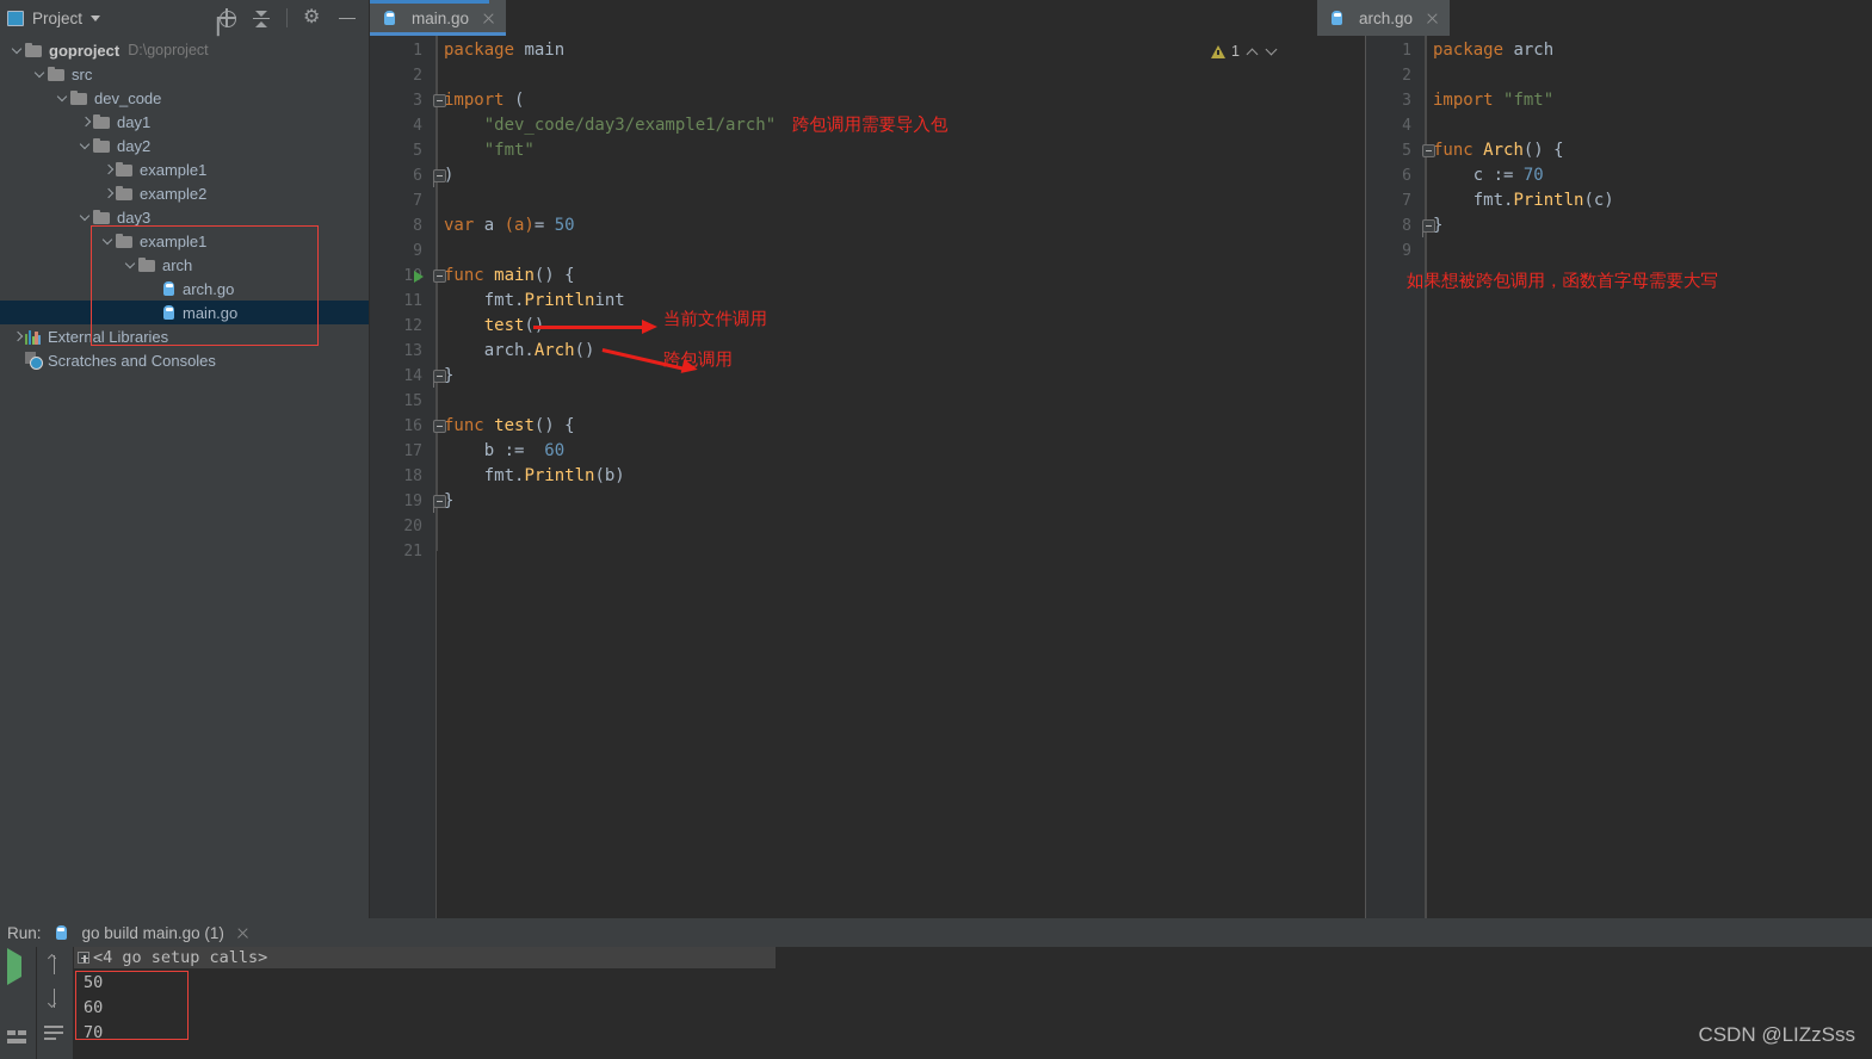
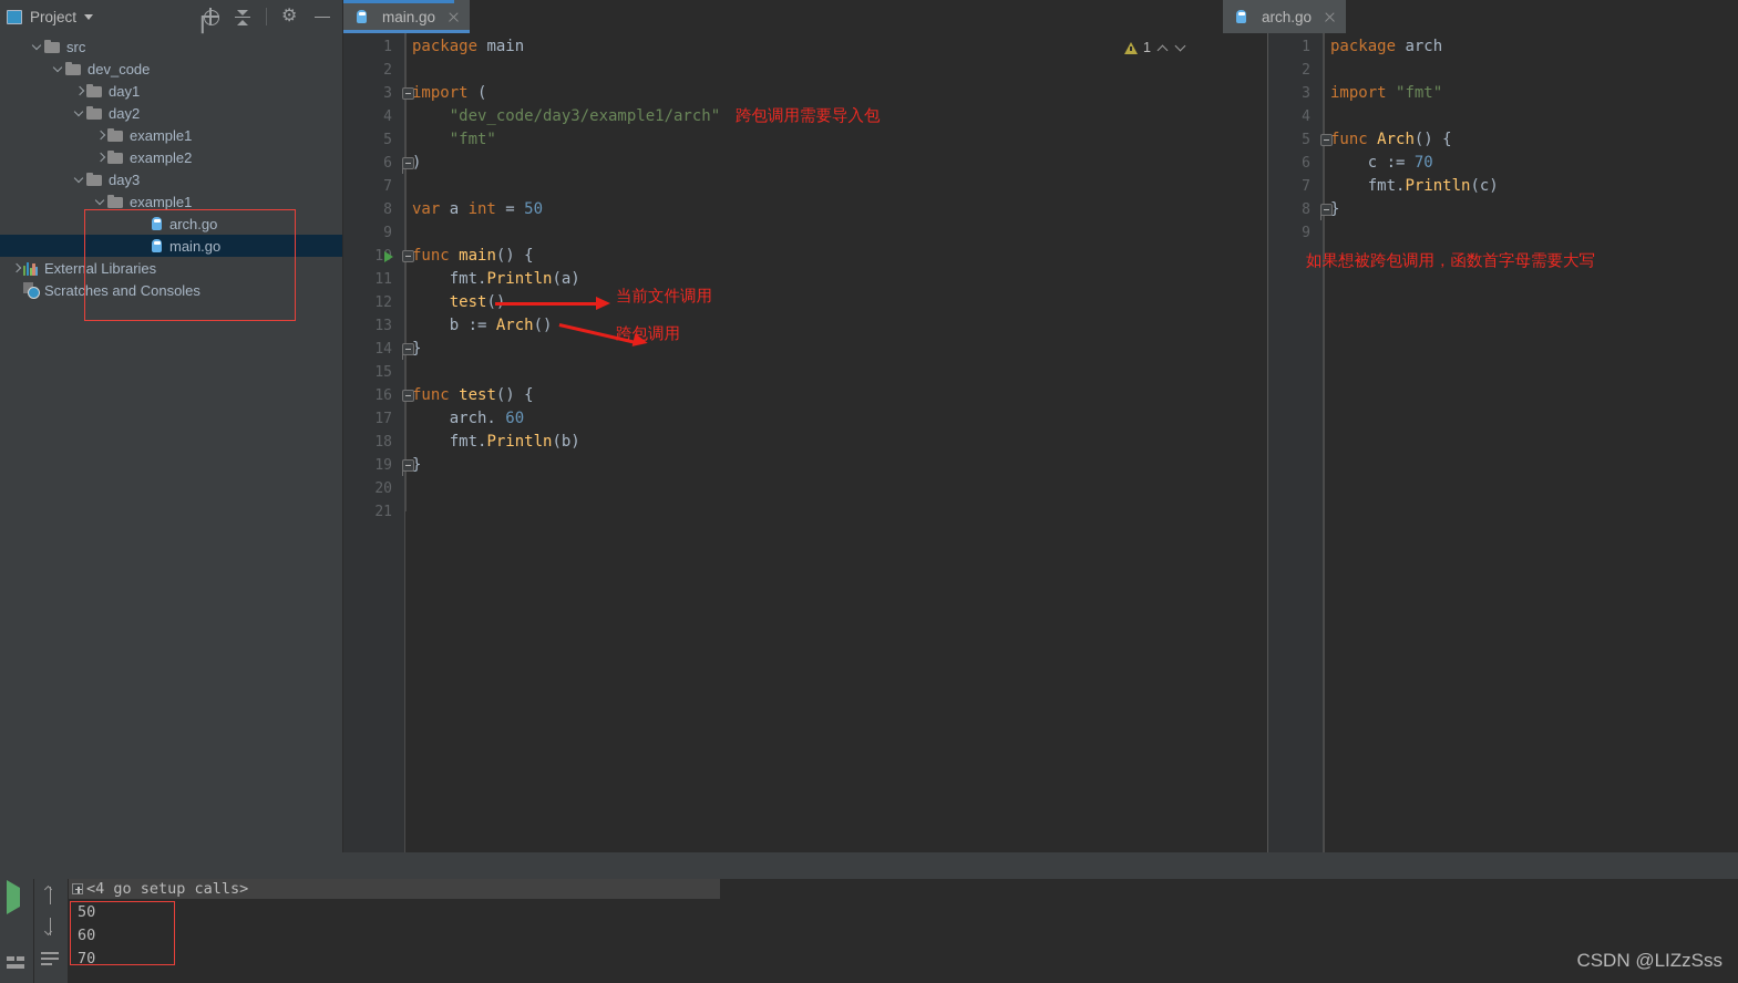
  Project
- goproject
- D:\goproject
  src
  dev_code
  day1
  day2
  example1
  example2
  day3
  example1
- arch
  arch.go
  main.go
  External Libraries
  Scratches and Consoles
  main.go
  arch.go
  1
  package main
  2
  3
  import (
  4
  "dev_code/day3/example1/arch"
  5
  "fmt"
  6
  )
  7
  8
- var a (a)= 50
+ var a int = 50
  9
  10
  func main() {
  11
- fmt.Printlnint
+ fmt.Println(a)
  12
  test(
  13
- arch.Arch()
+ b := Arch()
  14
  }
  15
  16
  func test() {
  17
- b := 60
+ arch. 60
  18
  fmt.Println(b)
  19
  }
  20
  21
  跨包调用需要导入包
  当前文件调用
  跨包调用
  1
  1
  package arch
  2
  3
  import "fmt"
  4
  5
  func Arch() {
  6
  c := 70
  7
  fmt.Println(c)
  8
  }
  9
  如果想被跨包调用，函数首字母需要大写
- Run:
- go build main.go (1)
  <4 go setup calls>
  50
  60
  70
  CSDN @LIZzSss
